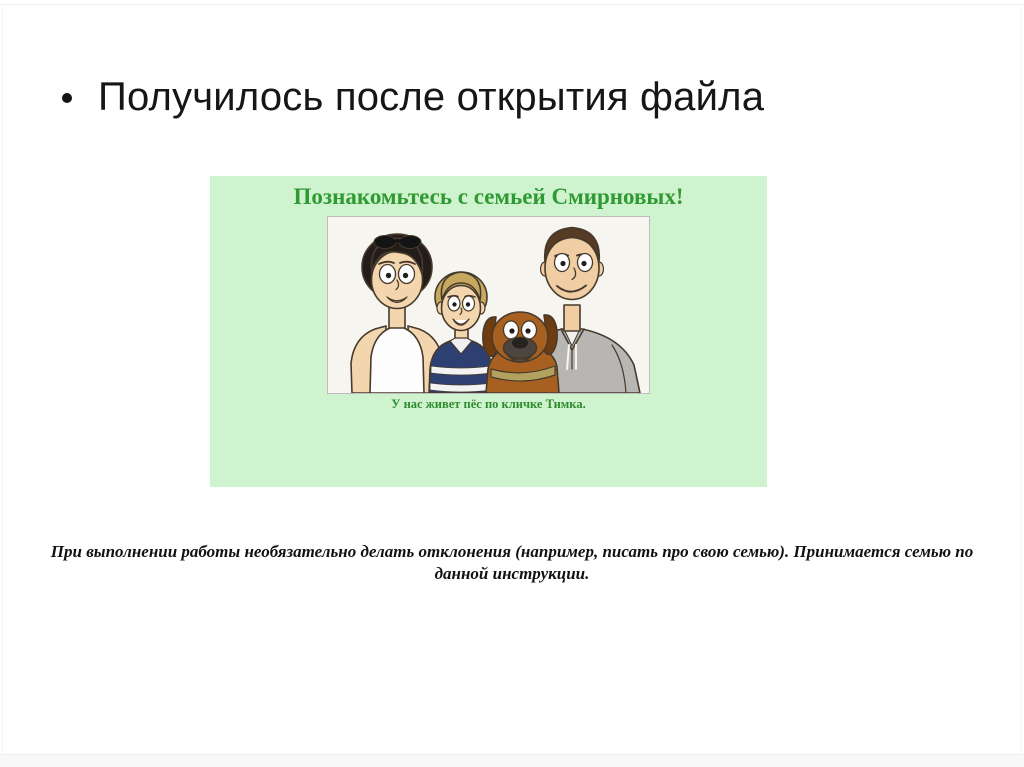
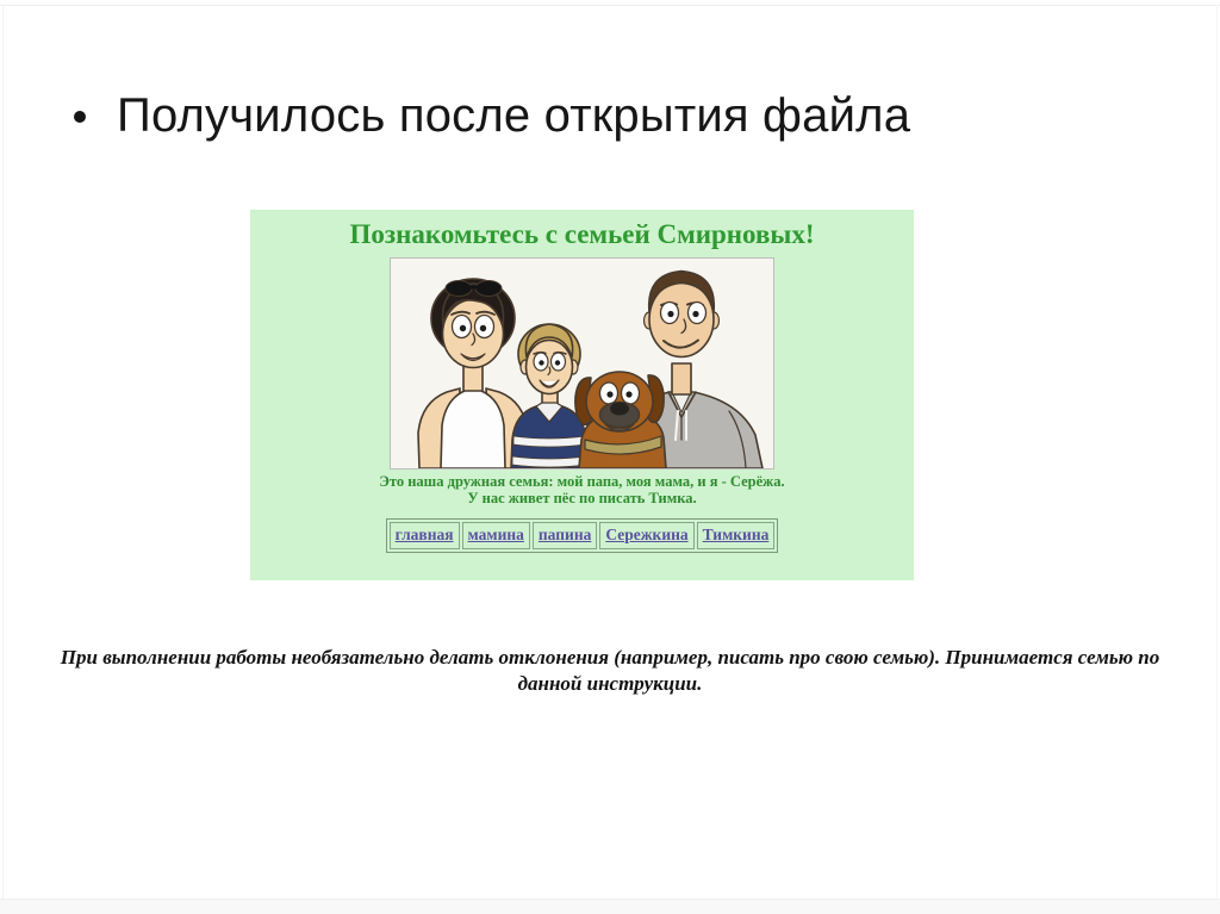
  Получилось после открытия файла
  Познакомьтесь с семьей Смирновых!
+ Это наша дружная семья: мой папа, моя мама, и я - Серёжа.
- У нас живет пёс по кличке Тимка.
+ У нас живет пёс по писать Тимка.
+ главная	мамина	папина	Сережкина	Тимкина
  При выполнении работы необязательно делать отклонения (например, писать про свою семью). Принимается семью по данной инструкции.
